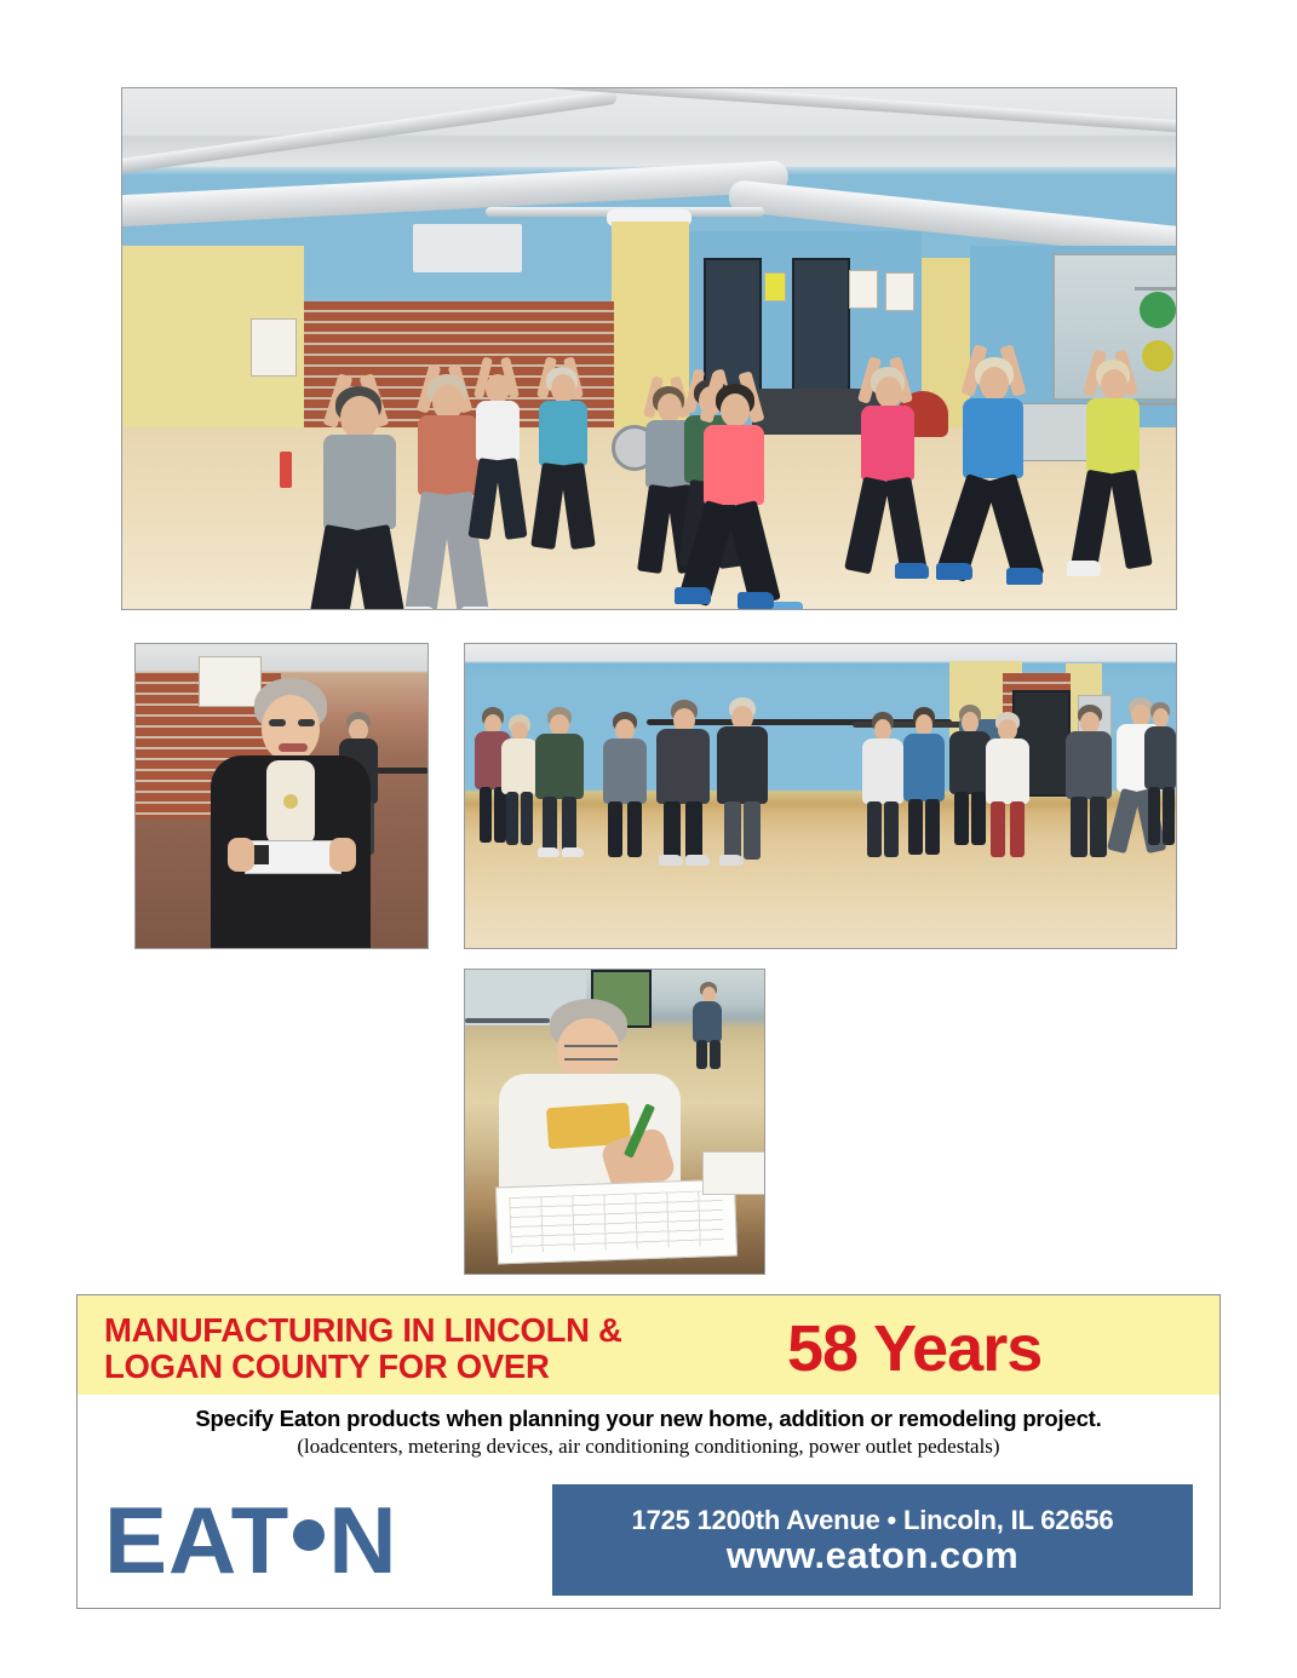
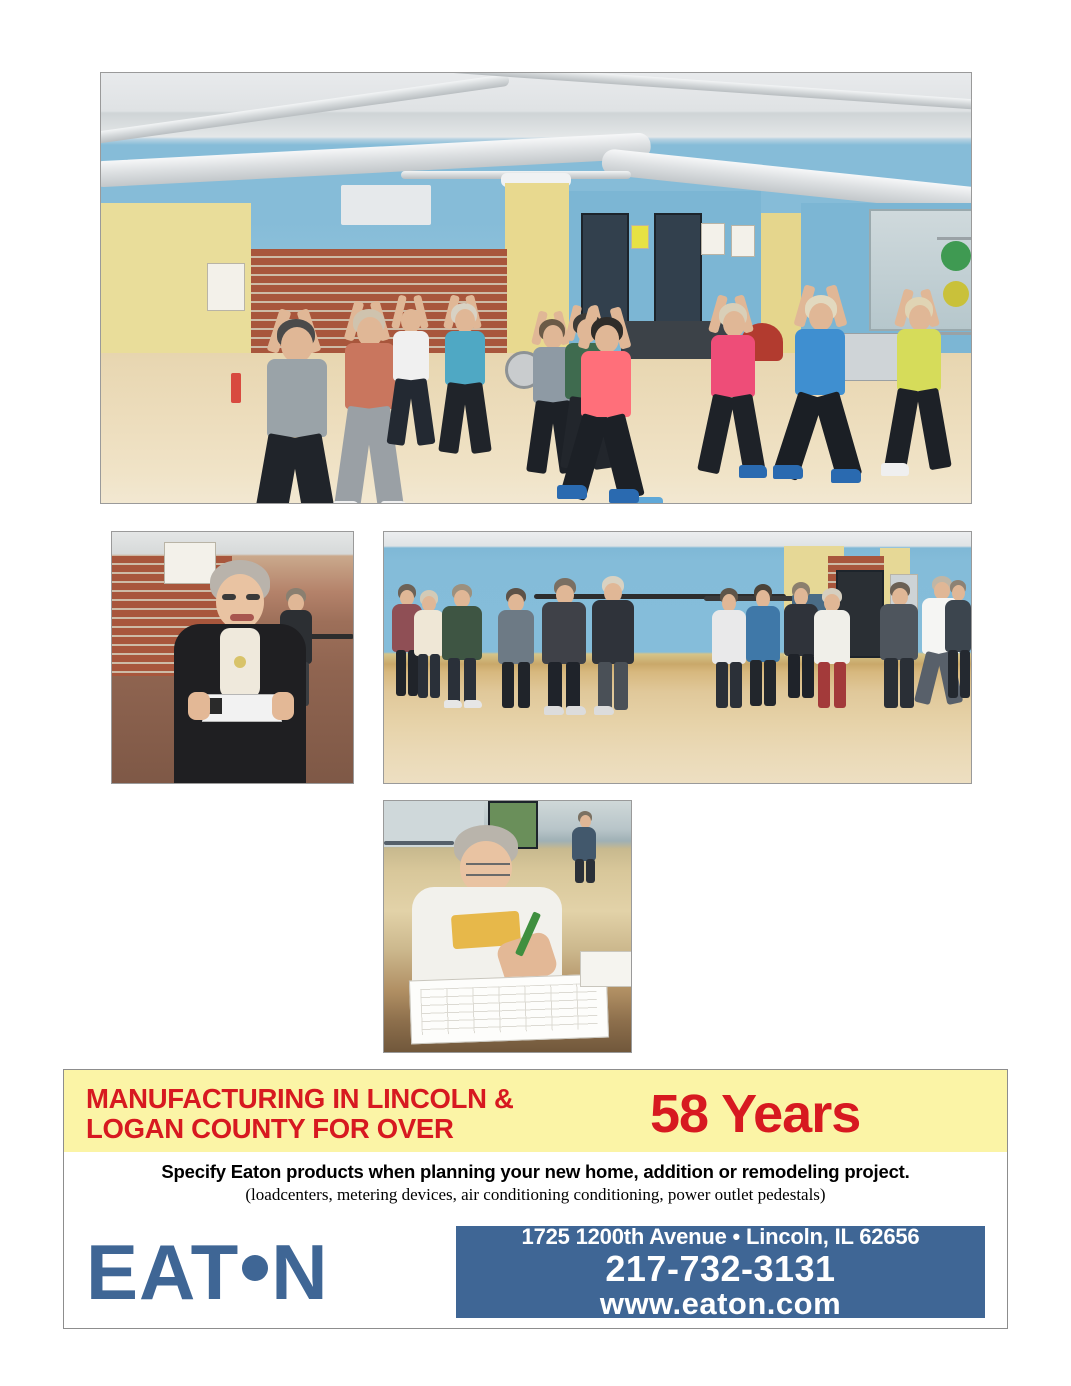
  MANUFACTURING IN LINCOLN &
  LOGAN COUNTY FOR OVER
  58 Years
  Specify Eaton products when planning your new home, addition or remodeling project.
  (loadcenters, metering devices, air conditioning conditioning, power outlet pedestals)
  EAT
  N
  1725 1200th Avenue • Lincoln, IL 62656
+ 217-732-3131
  www.eaton.com
